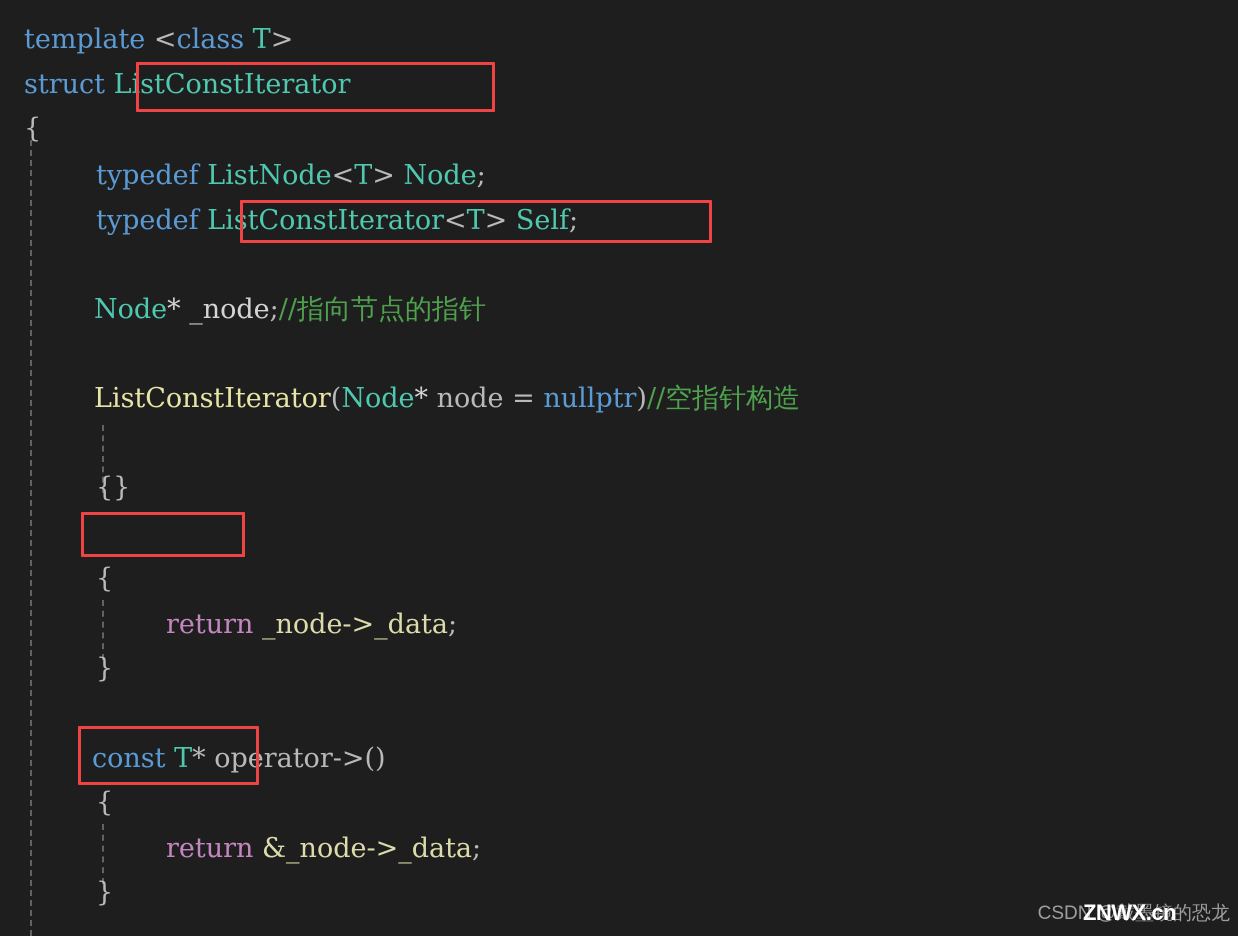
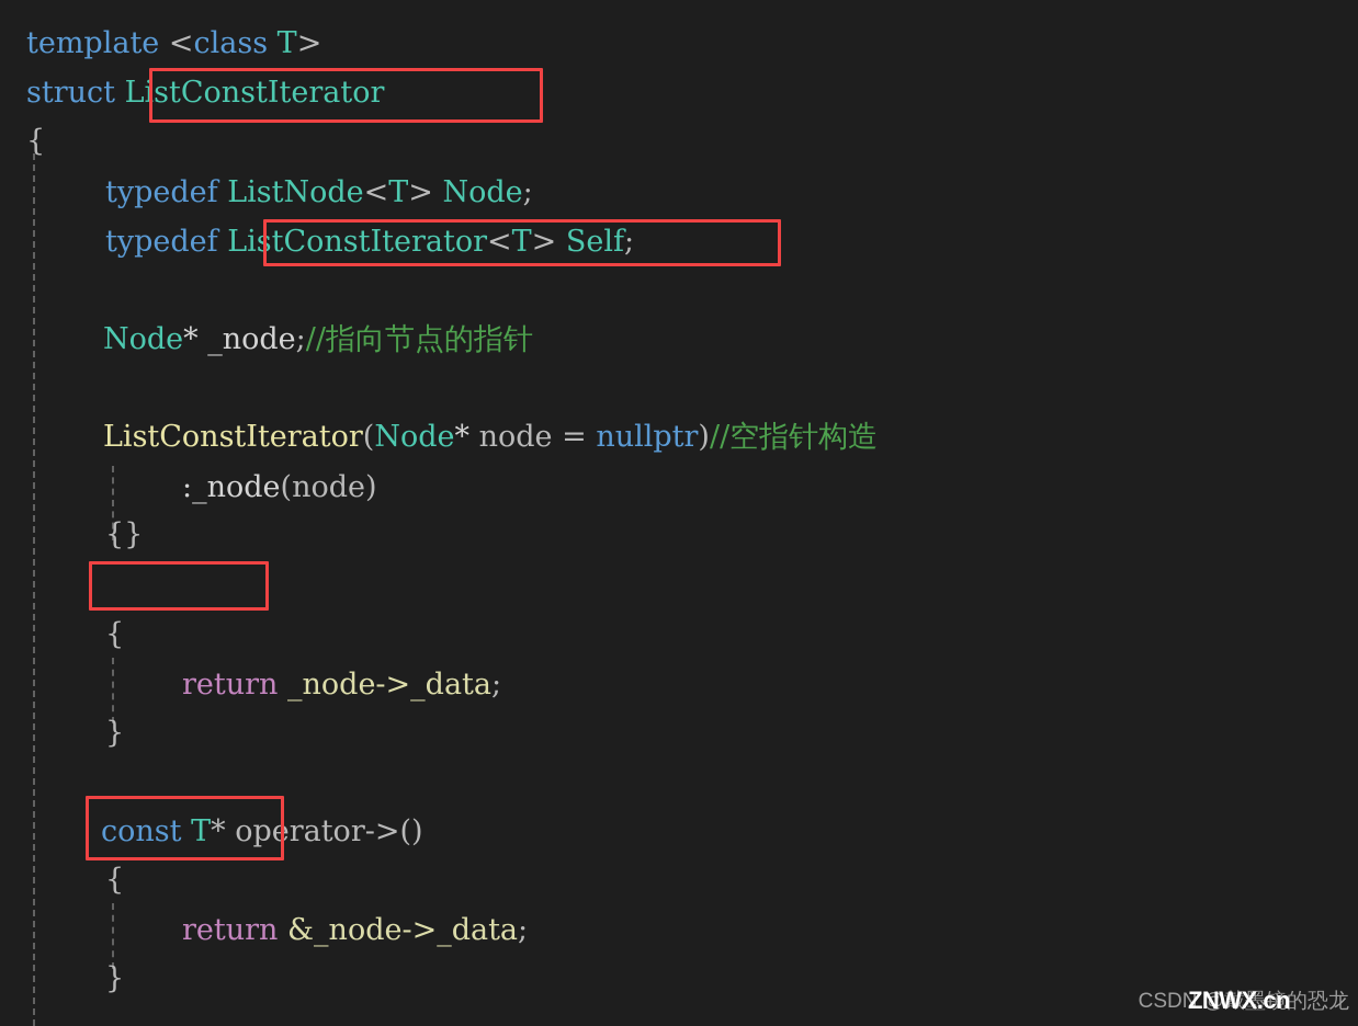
  template <class T>
  struct ListConstIterator
  {
  typedef ListNode<T> Node;
  typedef ListConstIterator<T> Self;
  Node* _node;//指向节点的指针
  ListConstIterator(Node* node = nullptr)//空指针构造
+ :_node(node)
  {}
  {
  return _node->_data;
  }
  const T* operator->()
  {
  return &_node->_data;
  }
  CSDN @戴墨镜的恐龙
  ZNWX.cn
